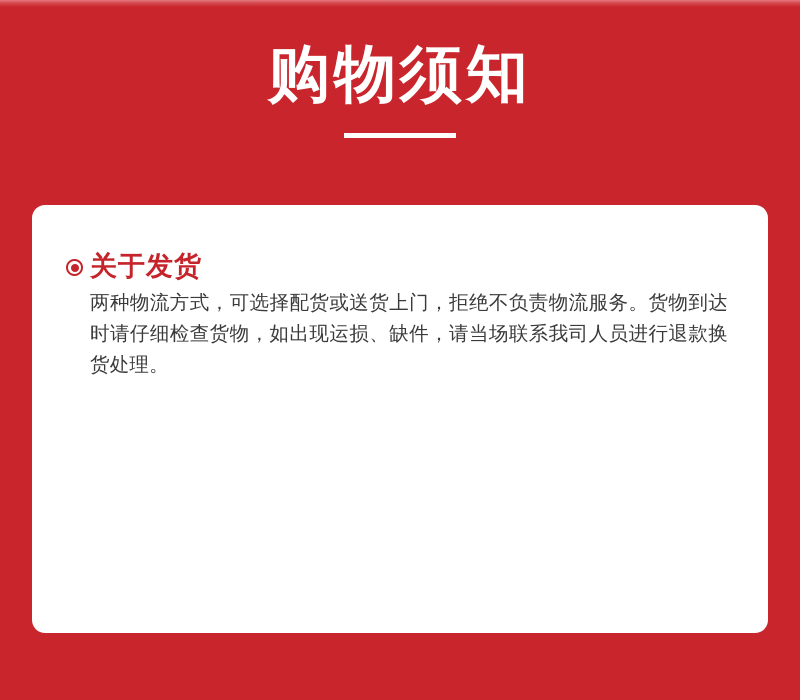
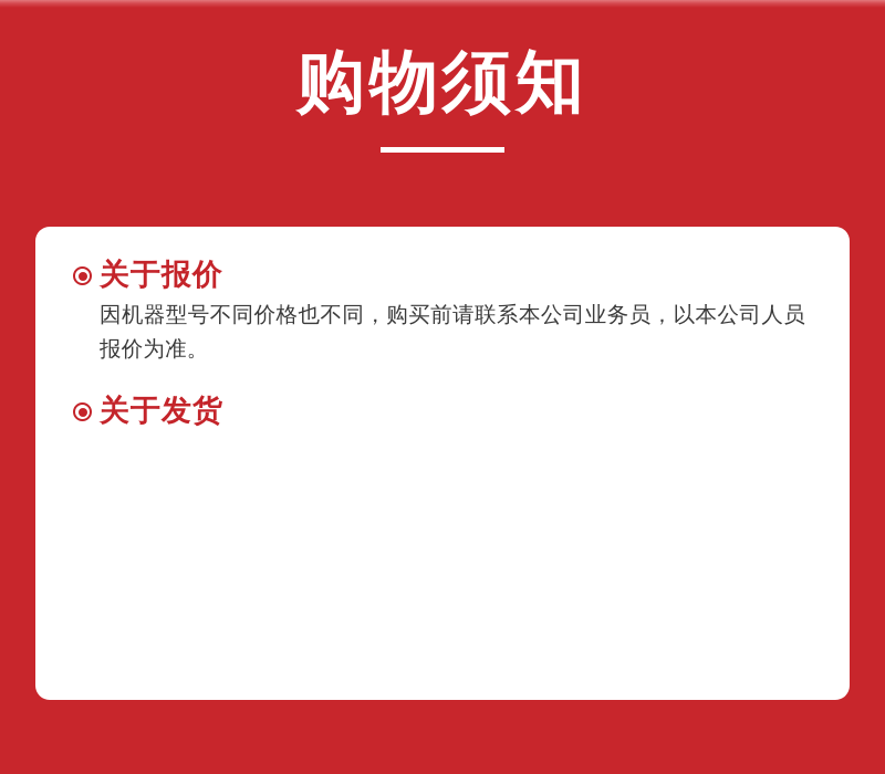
  购物须知
+ 关于报价
+ 因机器型号不同价格也不同，购买前请联系本公司业务员，以本公司人员报价为准。
  关于发货
- 两种物流方式，可选择配货或送货上门，拒绝不负责物流服务。货物到达时请仔细检查货物，如出现运损、缺件，请当场联系我司人员进行退款换货处理。
